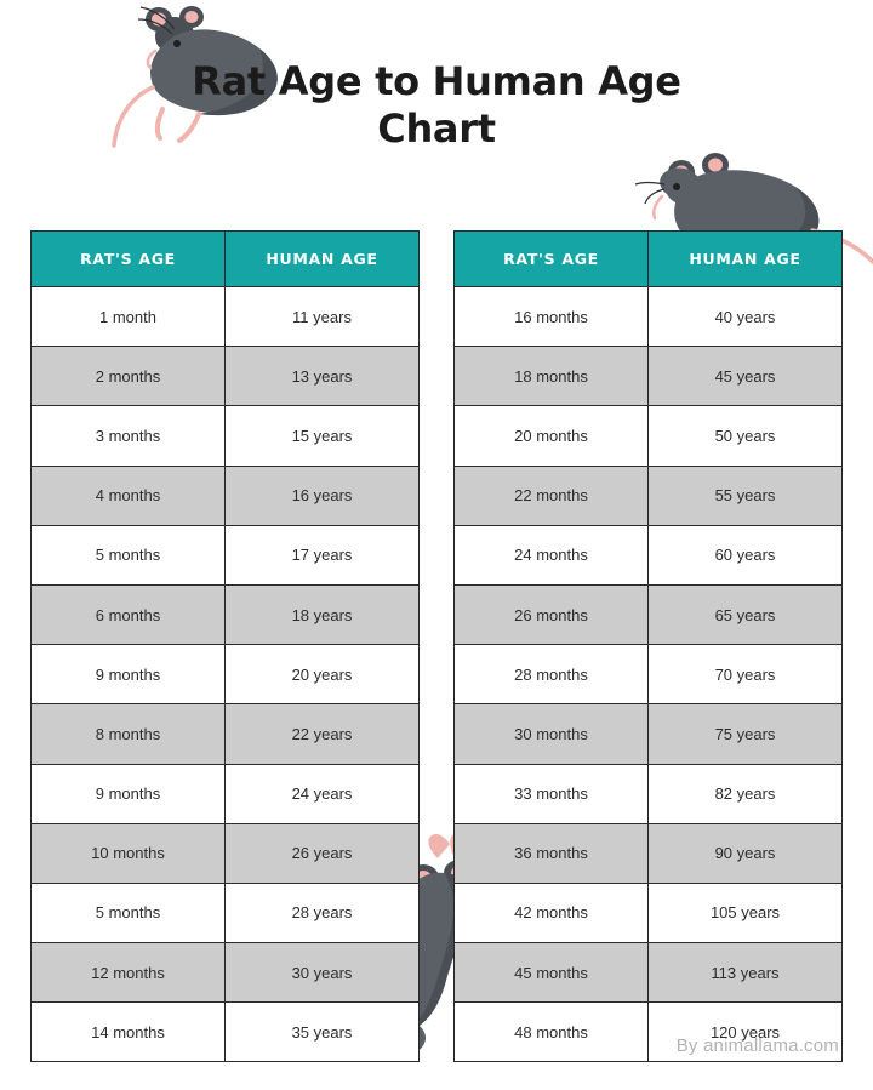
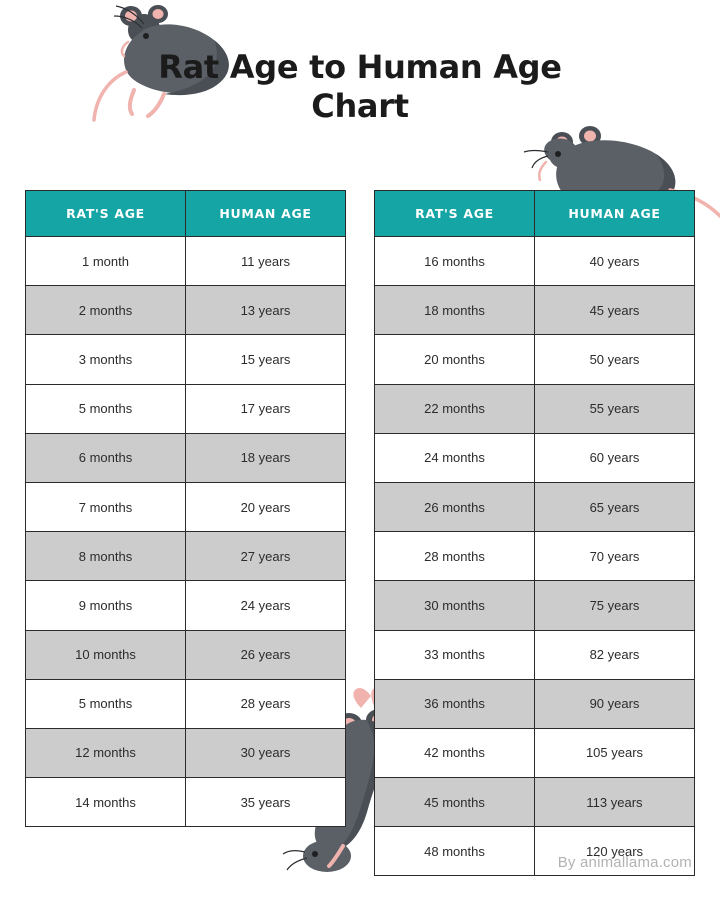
  Rat Age to Human Age Chart
  RAT'S AGE	HUMAN AGE
  1 month	11 years
  2 months	13 years
  3 months	15 years
- 4 months	16 years
  5 months	17 years
  6 months	18 years
- 9 months	20 years
+ 7 months	20 years
- 8 months	22 years
+ 8 months	27 years
  9 months	24 years
  10 months	26 years
  5 months	28 years
  12 months	30 years
  14 months	35 years
  RAT'S AGE	HUMAN AGE
  16 months	40 years
  18 months	45 years
  20 months	50 years
  22 months	55 years
  24 months	60 years
  26 months	65 years
  28 months	70 years
  30 months	75 years
  33 months	82 years
  36 months	90 years
  42 months	105 years
  45 months	113 years
  48 months	120 years
  By animallama.com
